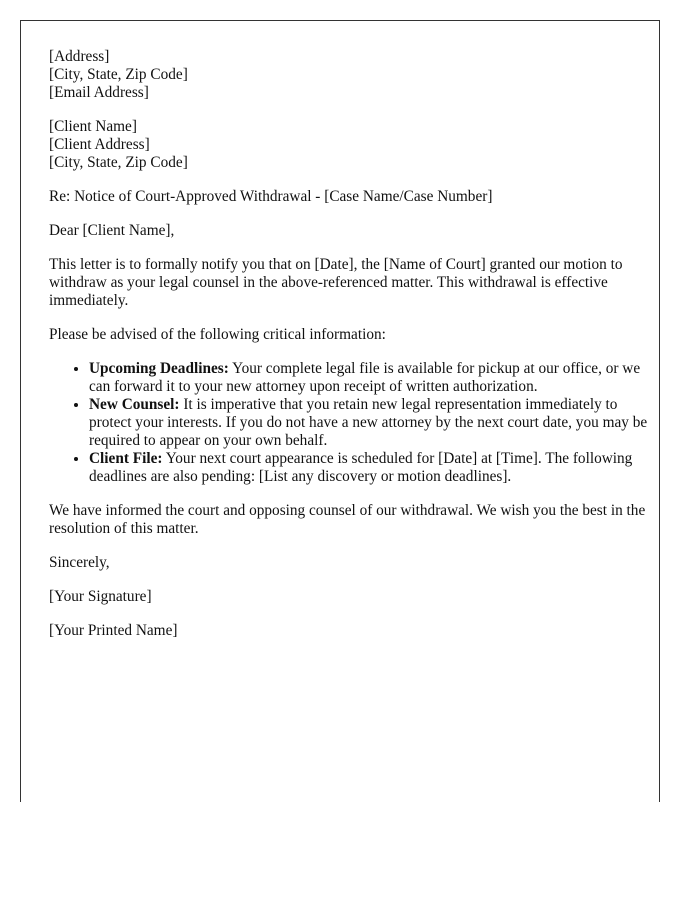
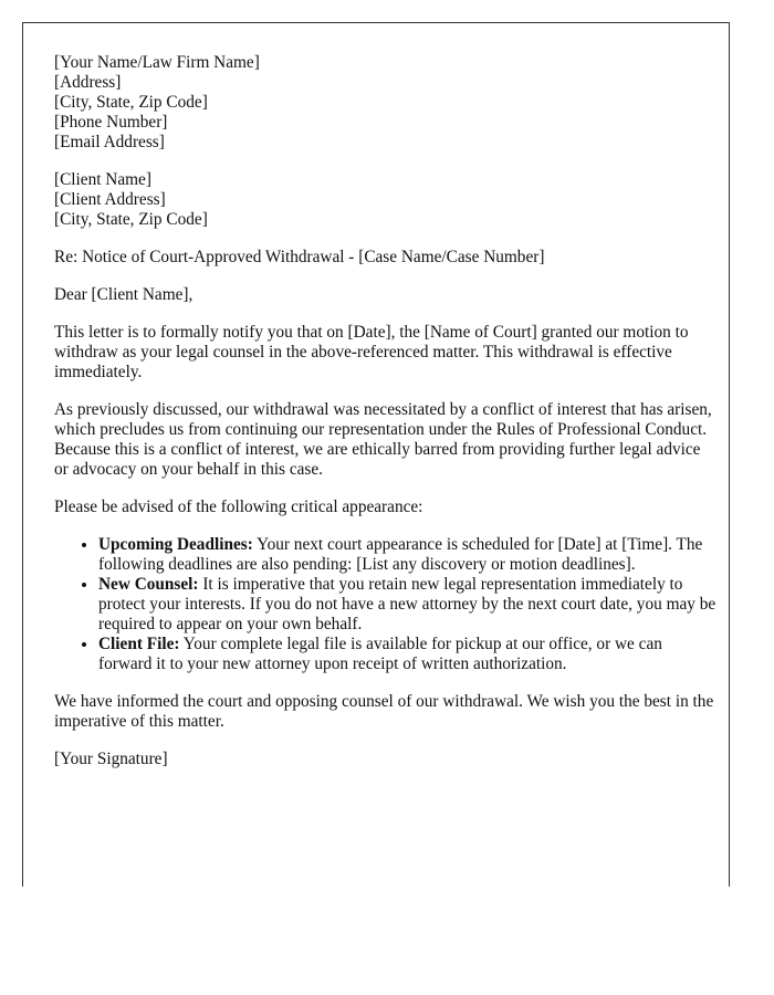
+ [Your Name/Law Firm Name]
  [Address]
  [City, State, Zip Code]
+ [Phone Number]
  [Email Address]
  [Client Name]
  [Client Address]
  [City, State, Zip Code]
  Re: Notice of Court-Approved Withdrawal - [Case Name/Case Number]
  Dear [Client Name],
  This letter is to formally notify you that on [Date], the [Name of Court] granted our motion to withdraw as your legal counsel in the above-referenced matter. This withdrawal is effective immediately.
+ As previously discussed, our withdrawal was necessitated by a conflict of interest that has arisen, which precludes us from continuing our representation under the Rules of Professional Conduct. Because this is a conflict of interest, we are ethically barred from providing further legal advice or advocacy on your behalf in this case.
- Please be advised of the following critical information:
+ Please be advised of the following critical appearance:
- Upcoming Deadlines: Your complete legal file is available for pickup at our office, or we can forward it to your new attorney upon receipt of written authorization.
+ Upcoming Deadlines: Your next court appearance is scheduled for [Date] at [Time]. The following deadlines are also pending: [List any discovery or motion deadlines].
  New Counsel: It is imperative that you retain new legal representation immediately to protect your interests. If you do not have a new attorney by the next court date, you may be required to appear on your own behalf.
- Client File: Your next court appearance is scheduled for [Date] at [Time]. The following deadlines are also pending: [List any discovery or motion deadlines].
+ Client File: Your complete legal file is available for pickup at our office, or we can forward it to your new attorney upon receipt of written authorization.
- We have informed the court and opposing counsel of our withdrawal. We wish you the best in the resolution of this matter.
+ We have informed the court and opposing counsel of our withdrawal. We wish you the best in the imperative of this matter.
- Sincerely,
  [Your Signature]
- [Your Printed Name]
